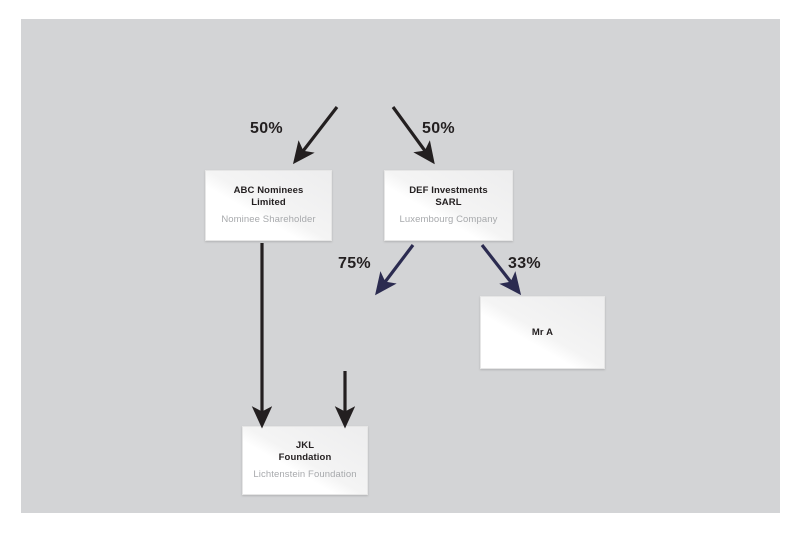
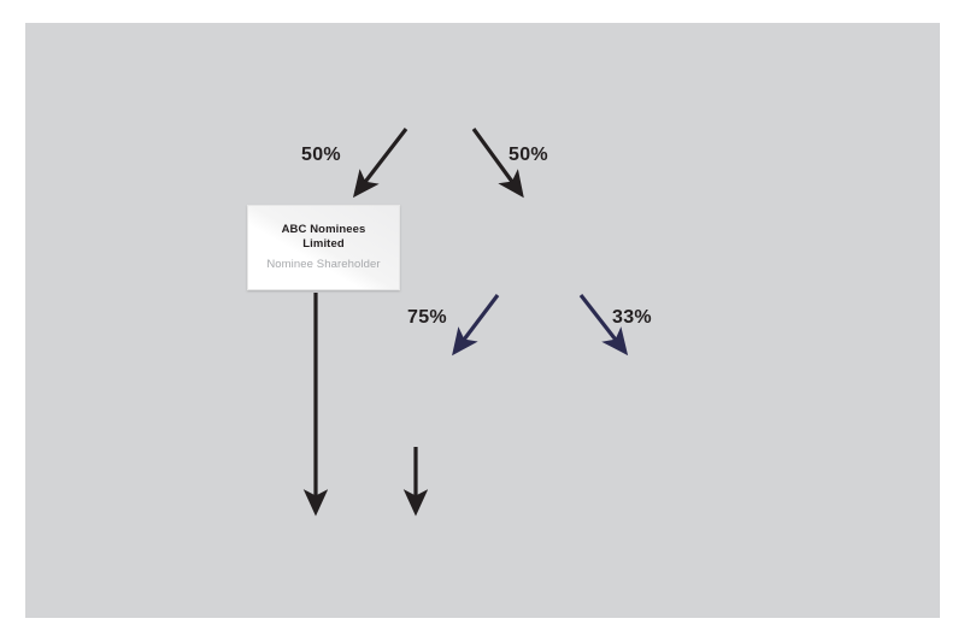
  ABC Nominees
  Limited
  Nominee Shareholder
- DEF Investments
- SARL
- Luxembourg Company
- Mr A
- JKL
- Foundation
- Lichtenstein Foundation
  50%
  50%
  75%
  33%
